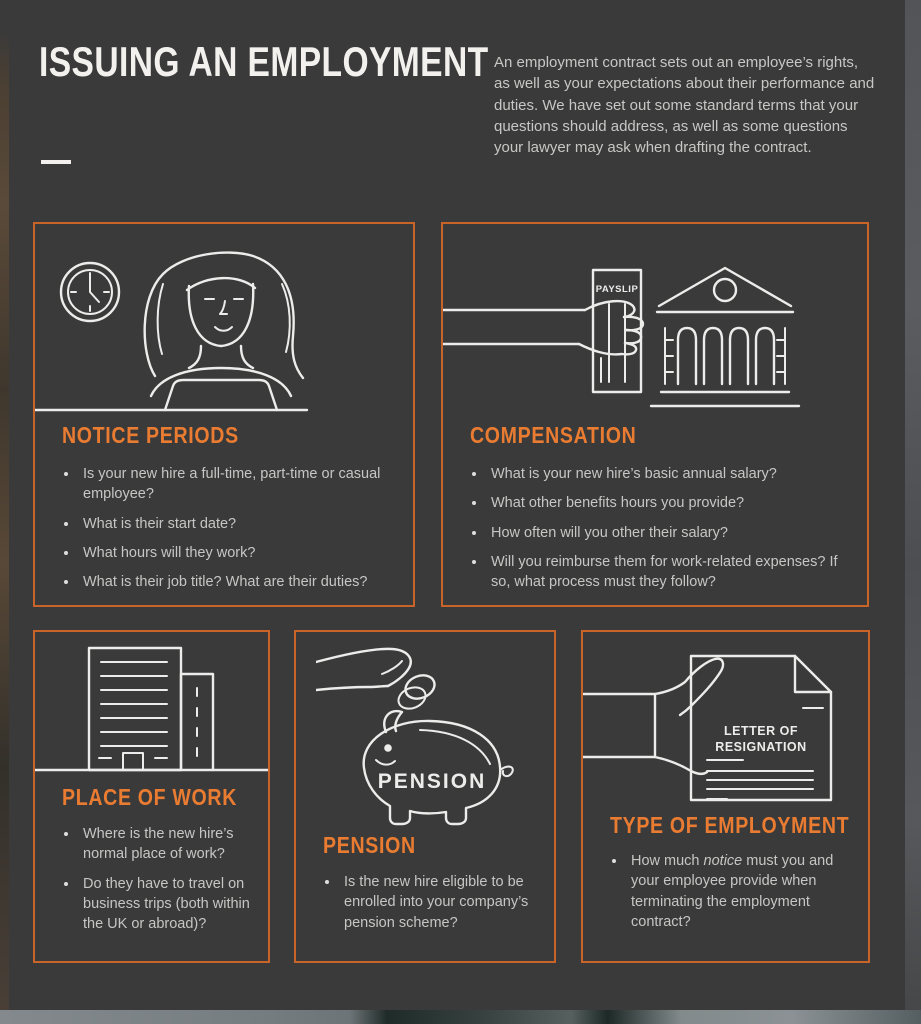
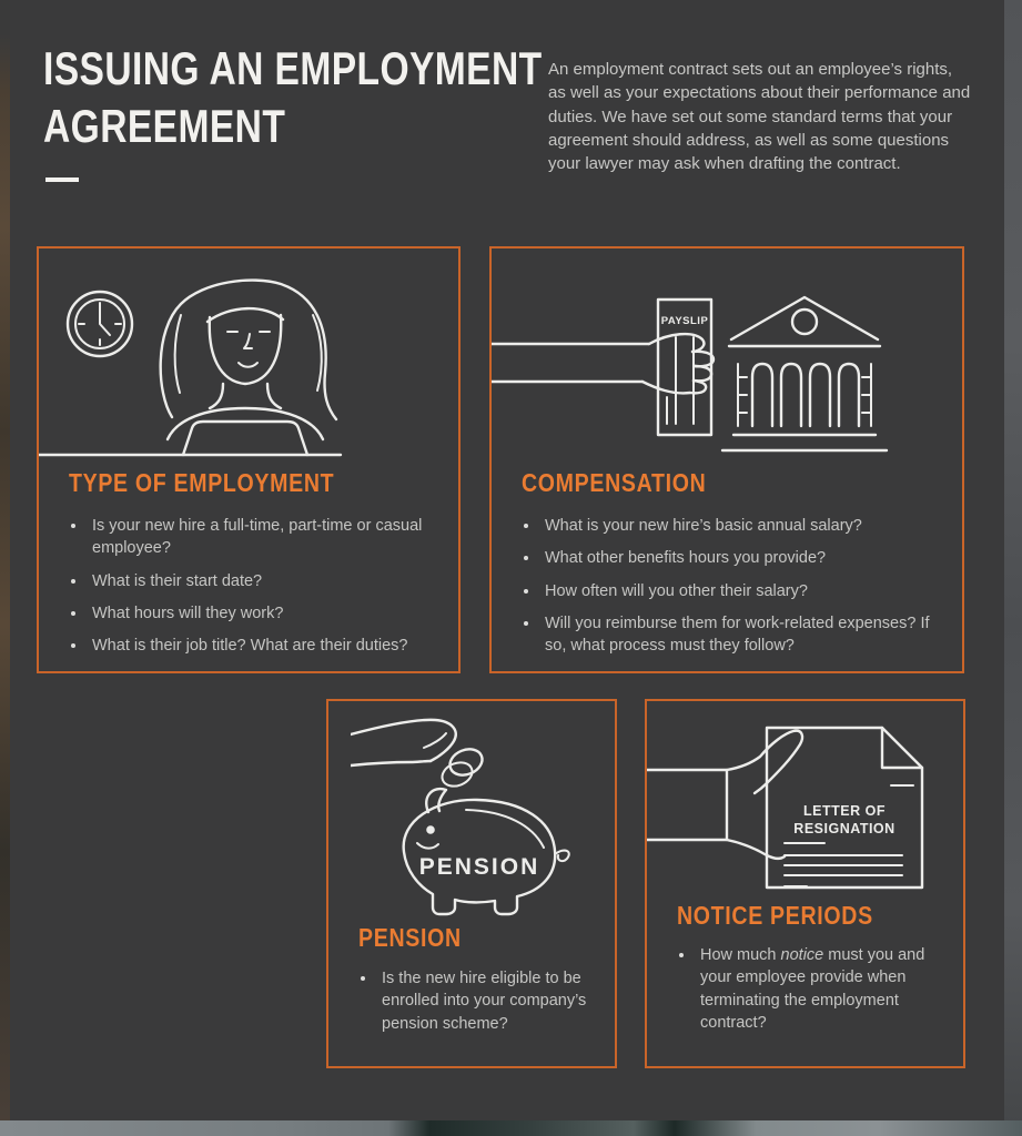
  ISSUING AN EMPLOYMENT
+ AGREEMENT
- An employment contract sets out an employee’s rights, as well as your expectations about their performance and duties. We have set out some standard terms that your questions should address, as well as some questions your lawyer may ask when drafting the contract.
+ An employment contract sets out an employee’s rights, as well as your expectations about their performance and duties. We have set out some standard terms that your agreement should address, as well as some questions your lawyer may ask when drafting the contract.
- NOTICE PERIODS
+ TYPE OF EMPLOYMENT
  Is your new hire a full-time, part-time or casual employee?
  What is their start date?
  What hours will they work?
  What is their job title? What are their duties?
  PAYSLIP
  COMPENSATION
  What is your new hire’s basic annual salary?
  What other benefits hours you provide?
  How often will you other their salary?
  Will you reimburse them for work-related expenses? If so, what process must they follow?
- PLACE OF WORK
- Where is the new hire’s normal place of work?
- Do they have to travel on business trips (both within the UK or abroad)?
  PENSION
  PENSION
  Is the new hire eligible to be enrolled into your company’s pension scheme?
  LETTER OF
  RESIGNATION
- TYPE OF EMPLOYMENT
+ NOTICE PERIODS
  How much notice must you and your employee provide when terminating the employment contract?
